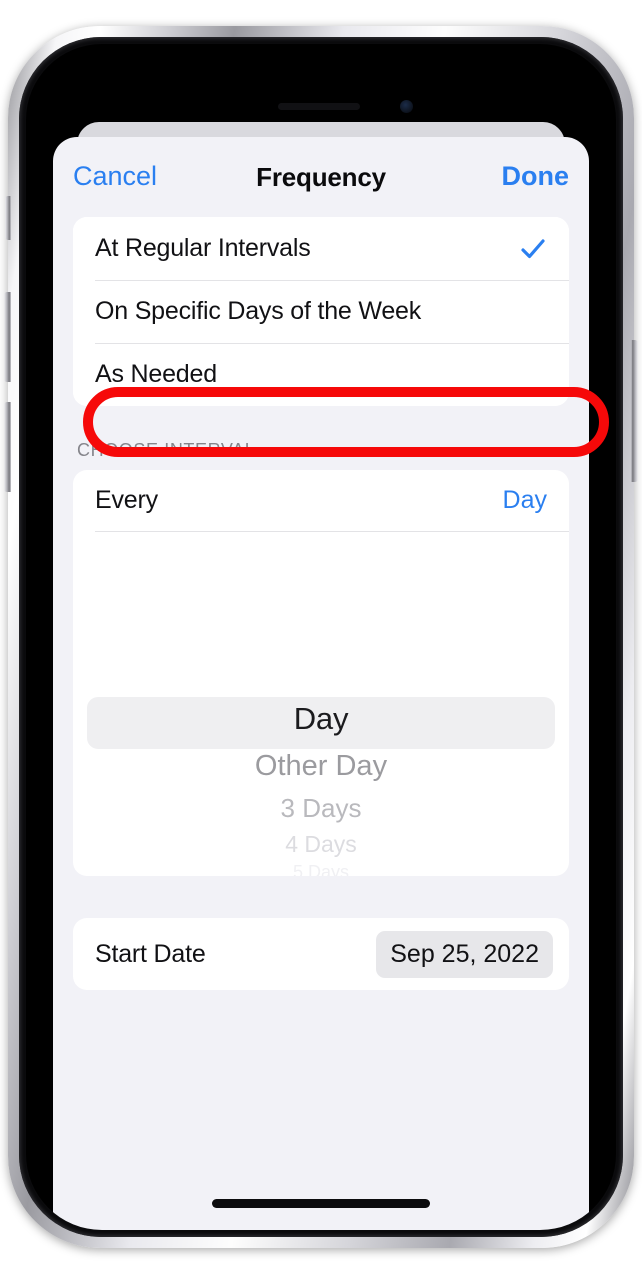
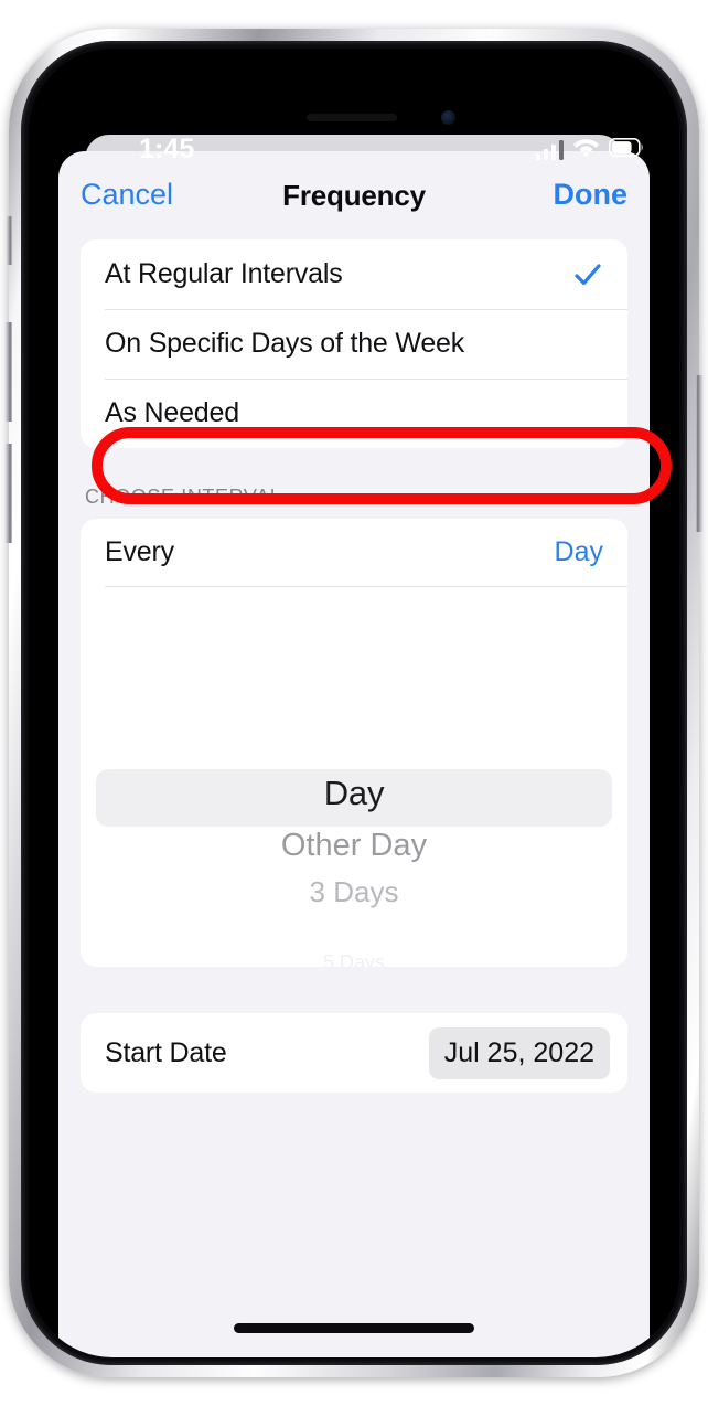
  Cancel
  Frequency
  Done
  At Regular Intervals
  On Specific Days of the Week
  As Needed
  CHOOSE INTERVAL
  Every
  Day
  Day
  Other Day
  3 Days
- 4 Days
  Start Date
- Sep 25, 2022
+ Jul 25, 2022
+ 1:45
